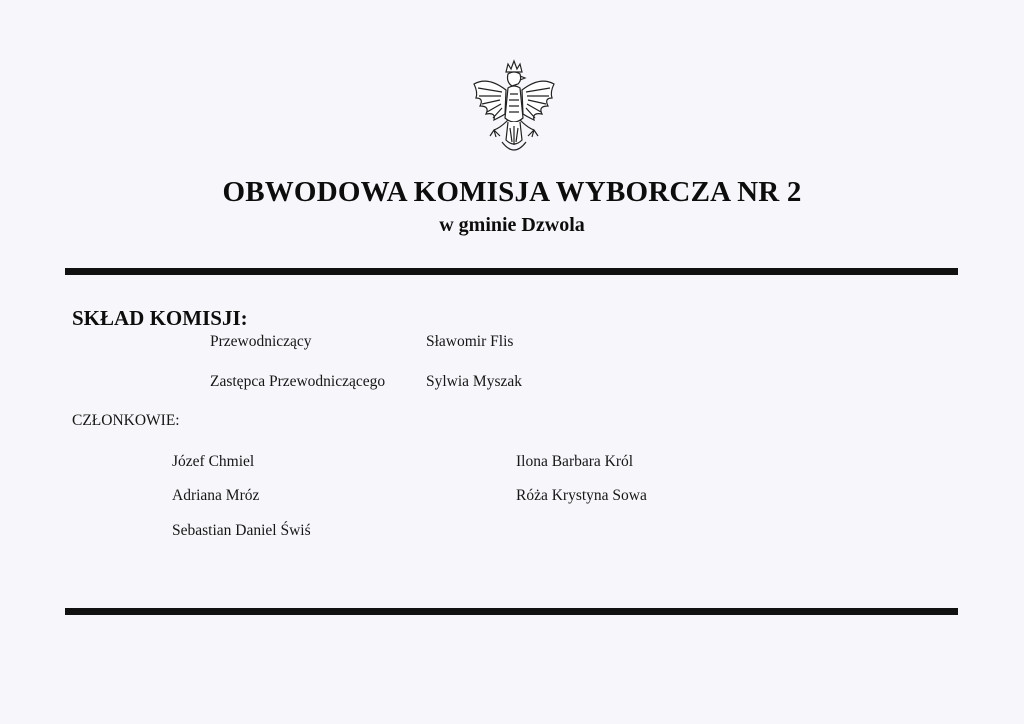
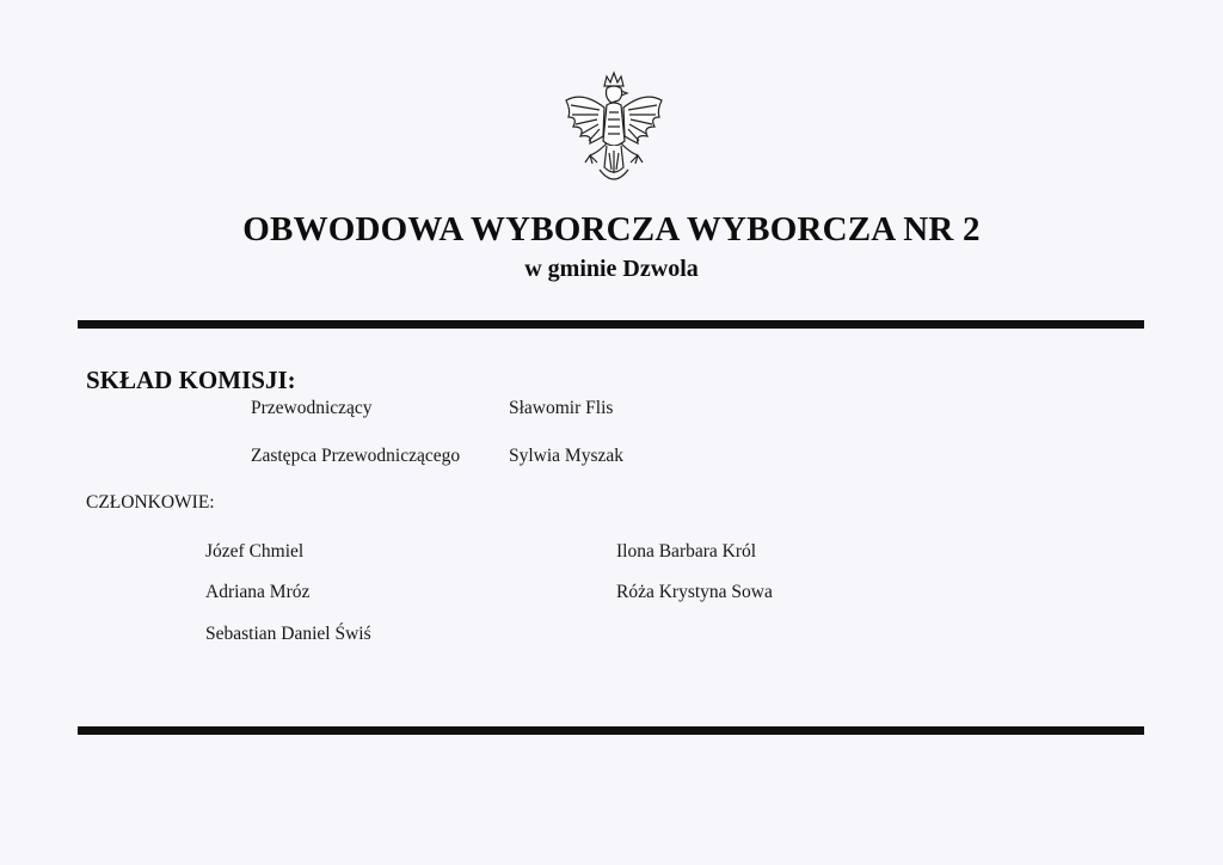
- OBWODOWA KOMISJA WYBORCZA NR 2
+ OBWODOWA WYBORCZA WYBORCZA NR 2
  w gminie Dzwola
  SKŁAD KOMISJI:
  Przewodniczący
  Sławomir Flis
  Zastępca Przewodniczącego
  Sylwia Myszak
  CZŁONKOWIE:
  Józef Chmiel
  Adriana Mróz
  Sebastian Daniel Świś
  Ilona Barbara Król
  Róża Krystyna Sowa
